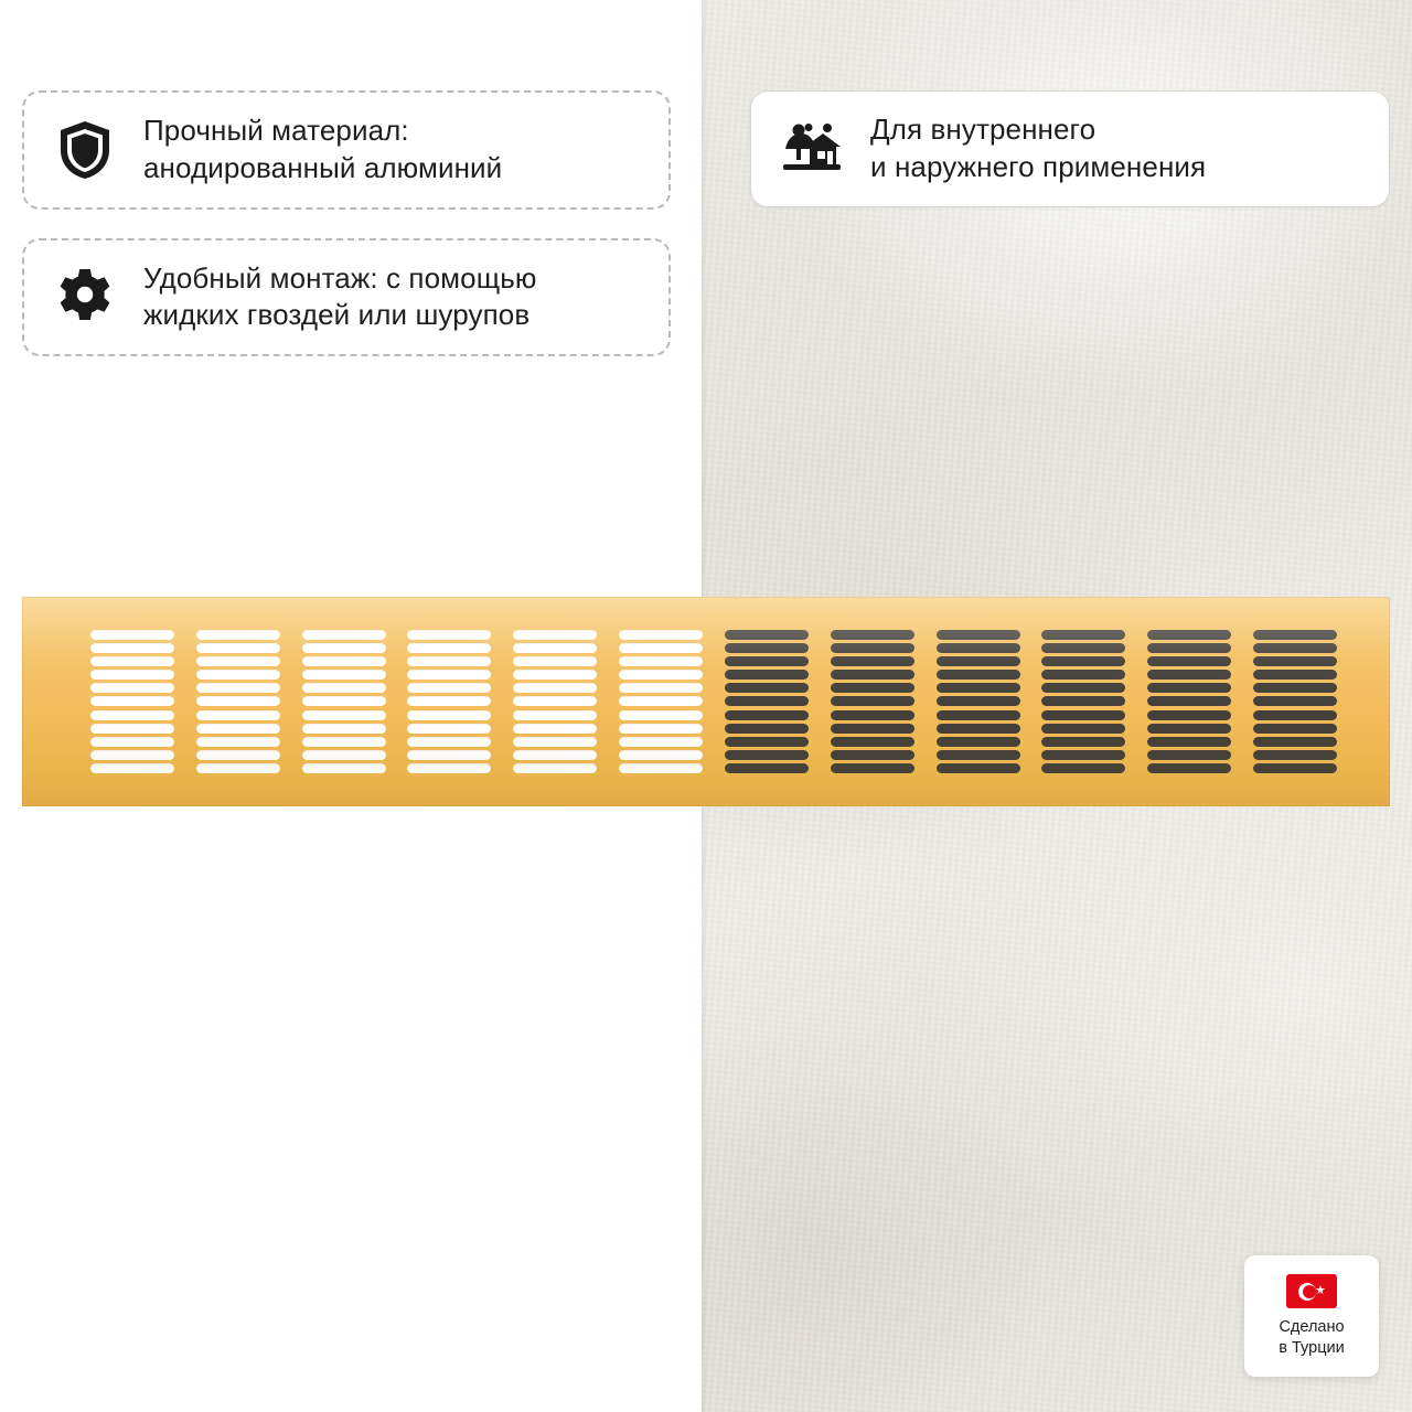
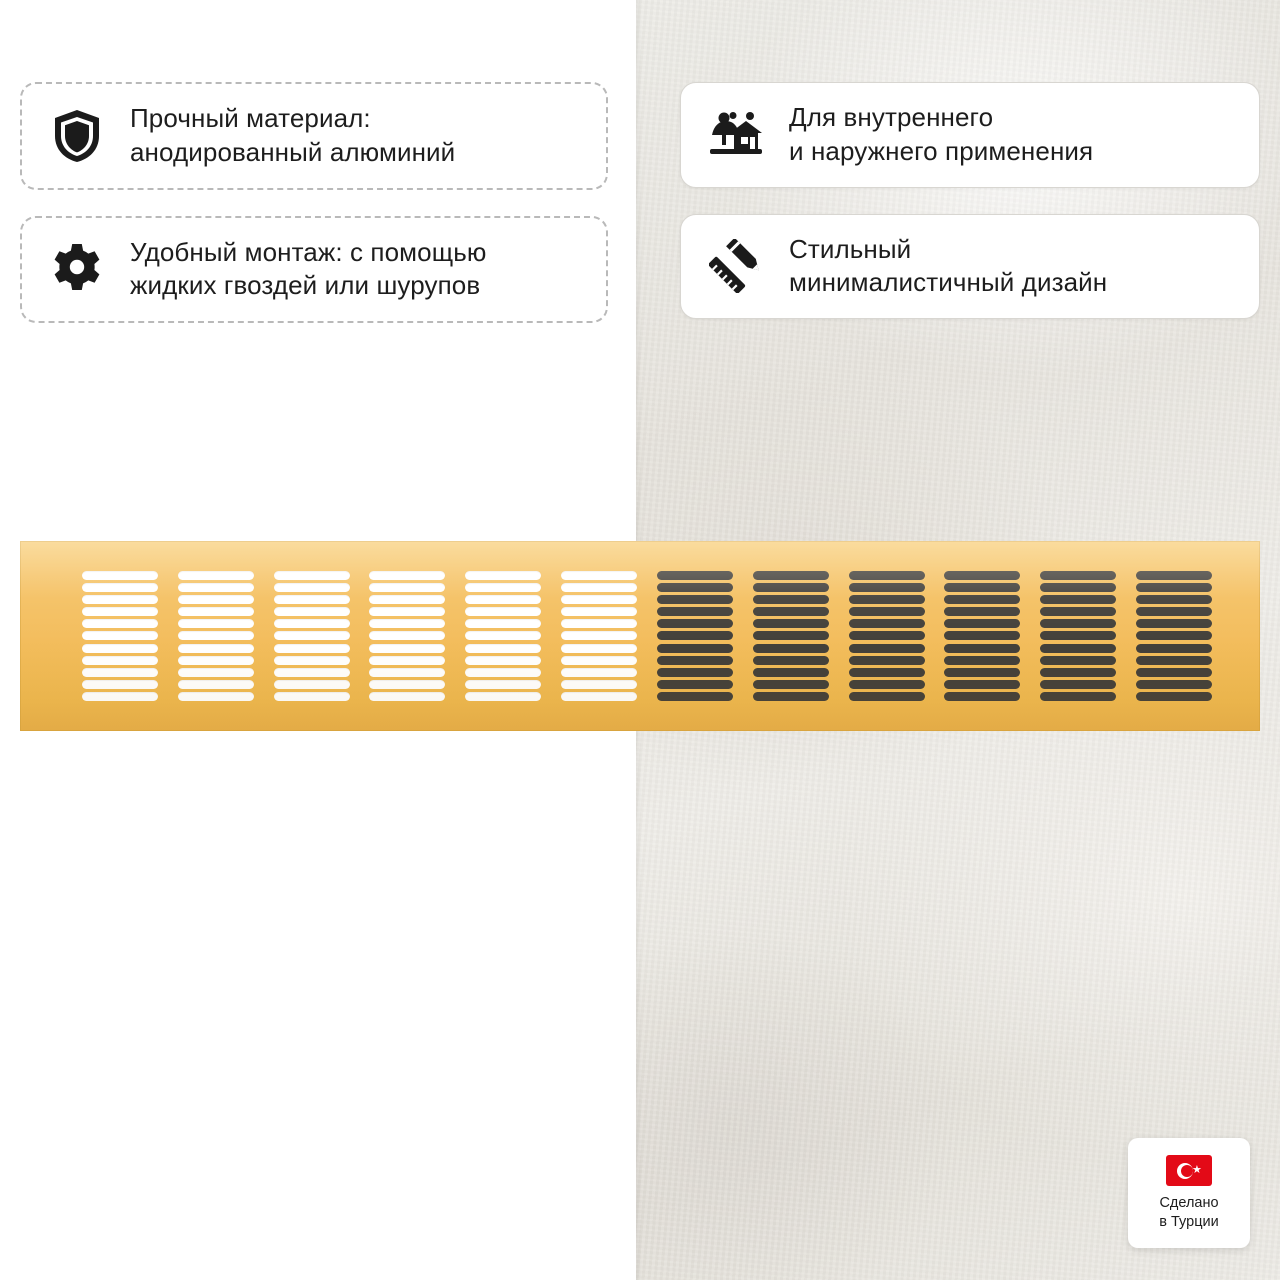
  Прочный материал:
  анодированный алюминий
  Удобный монтаж: с помощью
  жидких гвоздей или шурупов
  Для внутреннего
  и наружнего применения
+ Стильный
+ минималистичный дизайн
  ★
  Сделано
  в Турции
